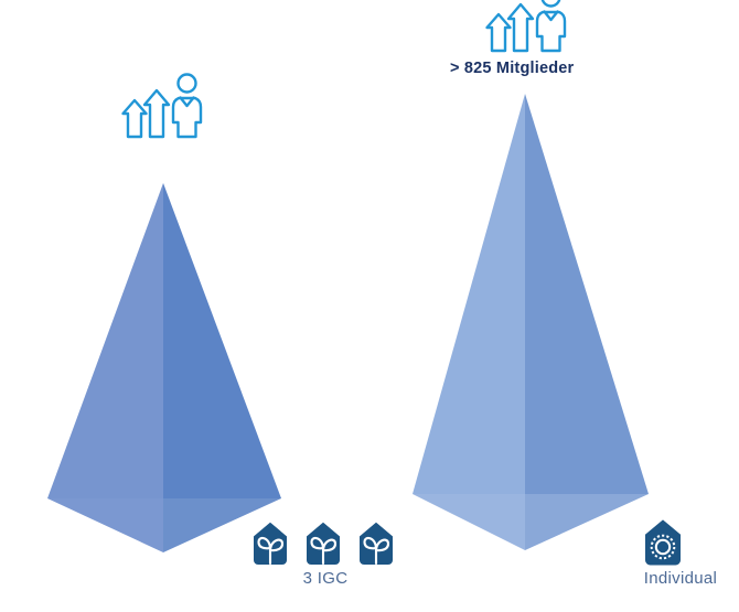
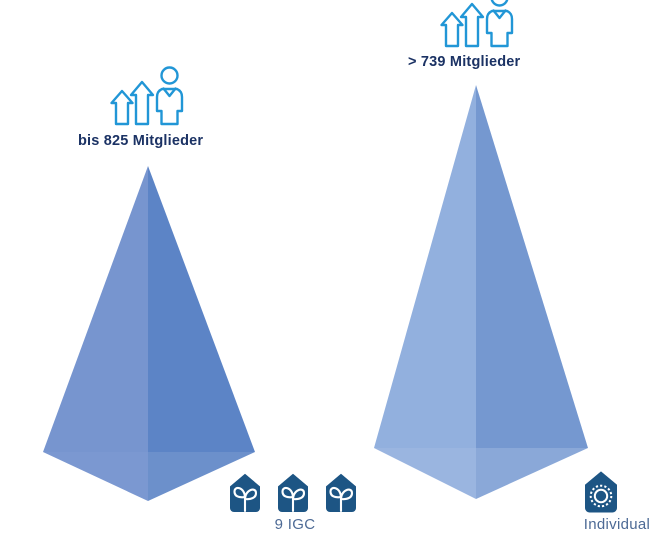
+ bis 825 Mitglieder
- > 825 Mitglieder
+ > 739 Mitglieder
- 3 IGC
+ 9 IGC
  Individual
